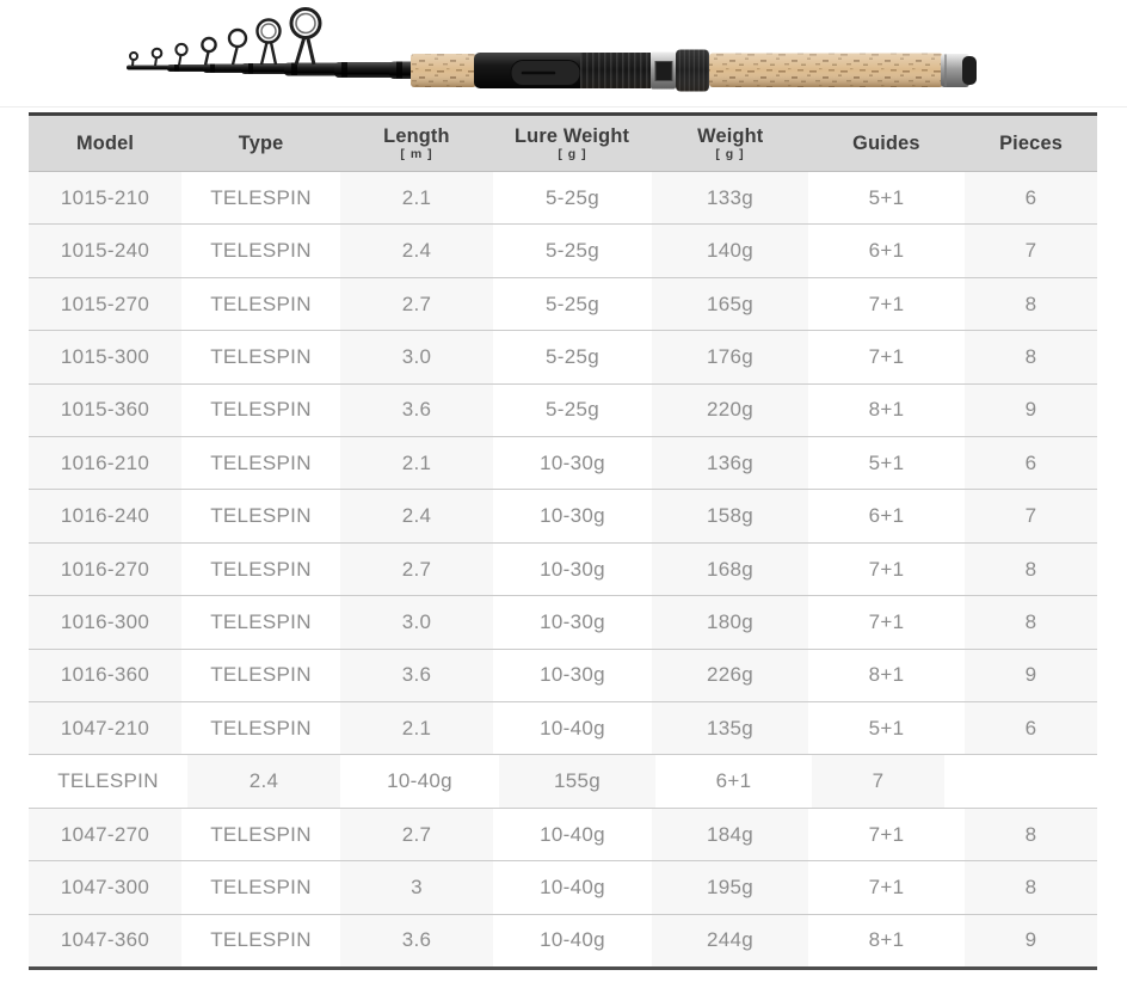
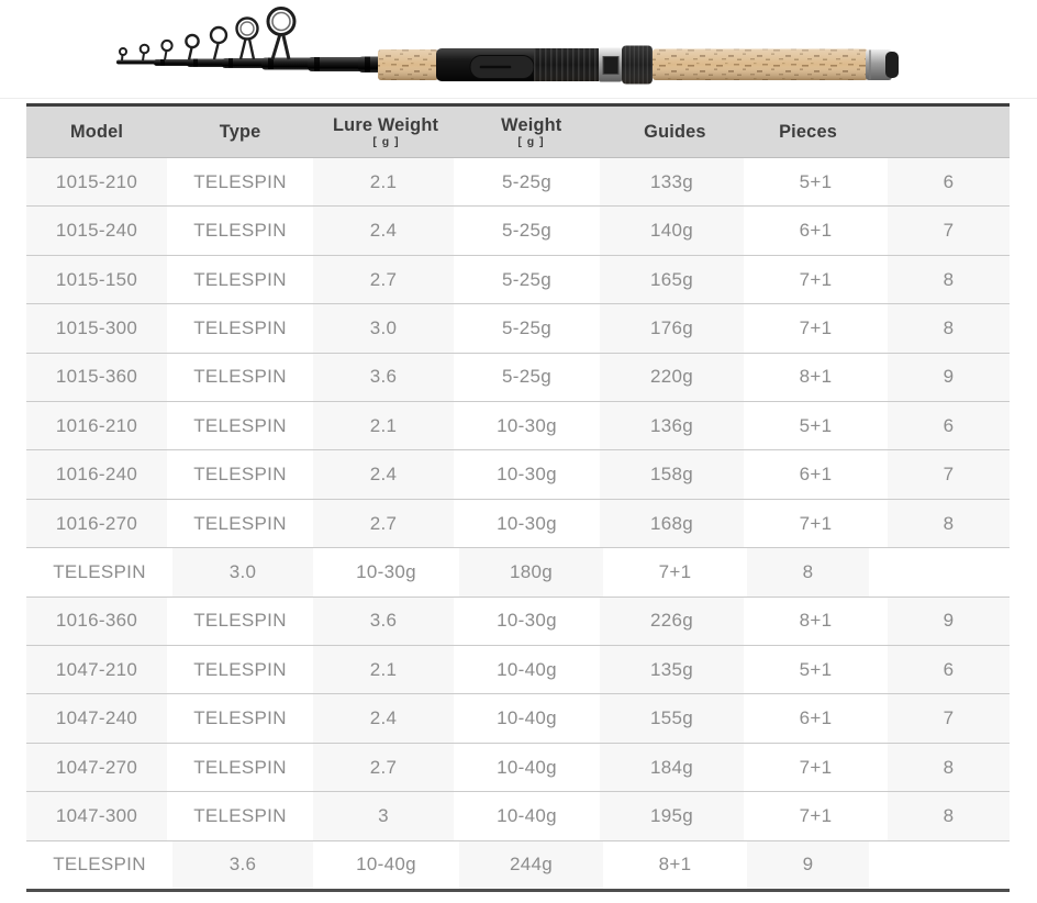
  Model
  Type
- Length
- [ m ]
  Lure Weight
  [ g ]
  Weight
  [ g ]
  Guides
  Pieces
  1015-210
  TELESPIN
  2.1
  5-25g
  133g
  5+1
  6
  1015-240
  TELESPIN
  2.4
  5-25g
  140g
  6+1
  7
- 1015-270
+ 1015-150
  TELESPIN
  2.7
  5-25g
  165g
  7+1
  8
  1015-300
  TELESPIN
  3.0
  5-25g
  176g
  7+1
  8
  1015-360
  TELESPIN
  3.6
  5-25g
  220g
  8+1
  9
  1016-210
  TELESPIN
  2.1
  10-30g
  136g
  5+1
  6
  1016-240
  TELESPIN
  2.4
  10-30g
  158g
  6+1
  7
  1016-270
  TELESPIN
  2.7
  10-30g
  168g
  7+1
  8
- 1016-300
  TELESPIN
  3.0
  10-30g
  180g
  7+1
  8
  1016-360
  TELESPIN
  3.6
  10-30g
  226g
  8+1
  9
  1047-210
  TELESPIN
  2.1
  10-40g
  135g
  5+1
  6
+ 1047-240
  TELESPIN
  2.4
  10-40g
  155g
  6+1
  7
  1047-270
  TELESPIN
  2.7
  10-40g
  184g
  7+1
  8
  1047-300
  TELESPIN
  3
  10-40g
  195g
  7+1
  8
- 1047-360
  TELESPIN
  3.6
  10-40g
  244g
  8+1
  9
